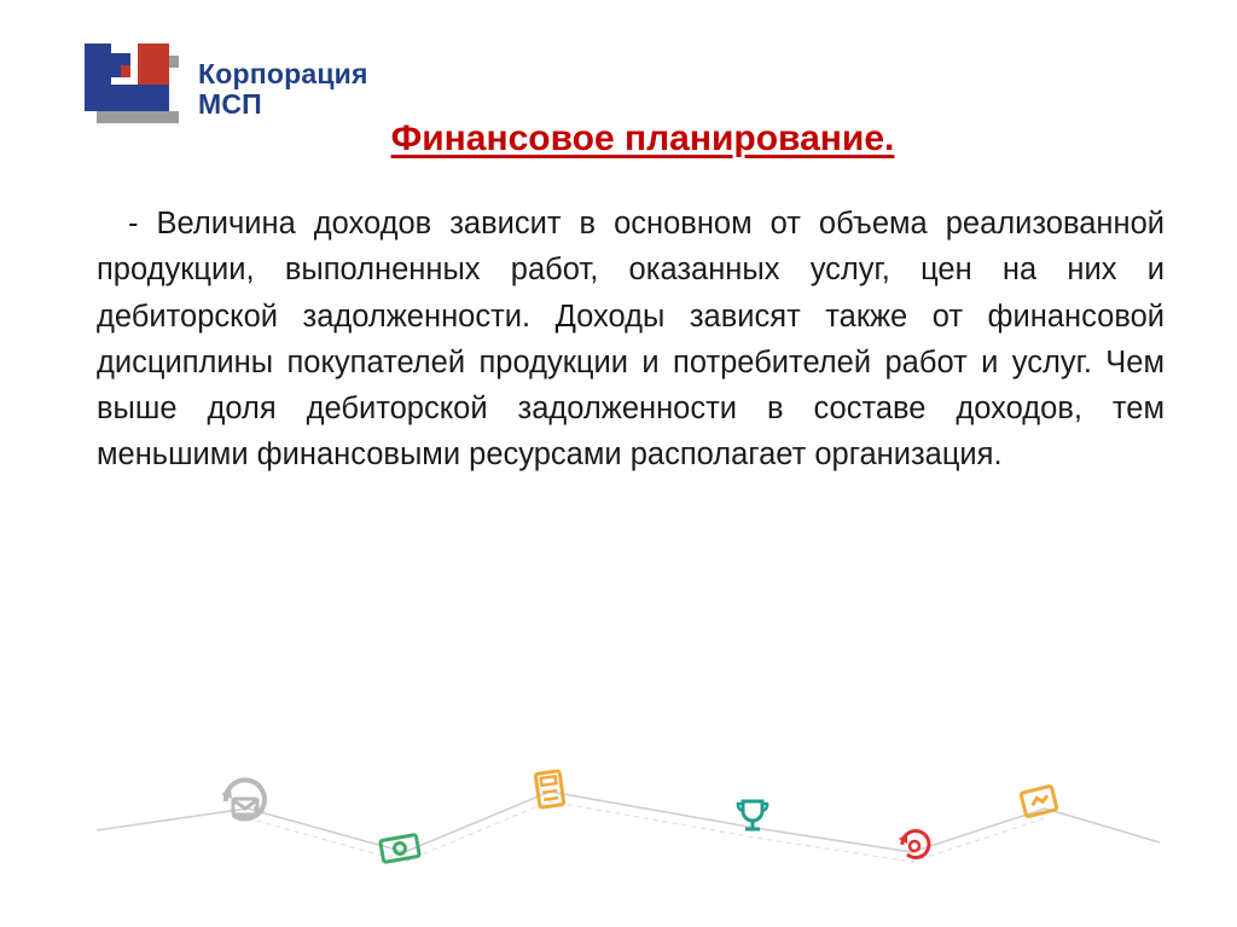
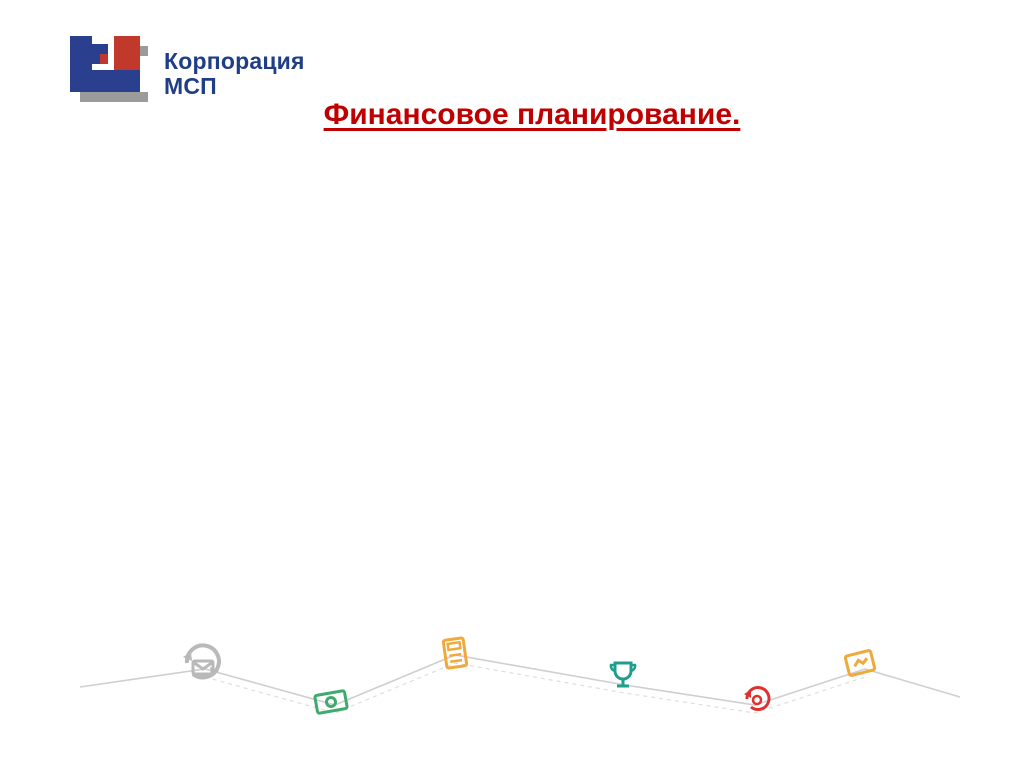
  Корпорация
  МСП
  Финансовое планирование.
- - Величина доходов зависит в основном от объема реализованной продукции, выполненных работ, оказанных услуг, цен на них и дебиторской задолженности. Доходы зависят также от финансовой дисциплины покупателей продукции и потребителей работ и услуг. Чем выше доля дебиторской задолженности в составе доходов, тем меньшими финансовыми ресурсами располагает организация.
